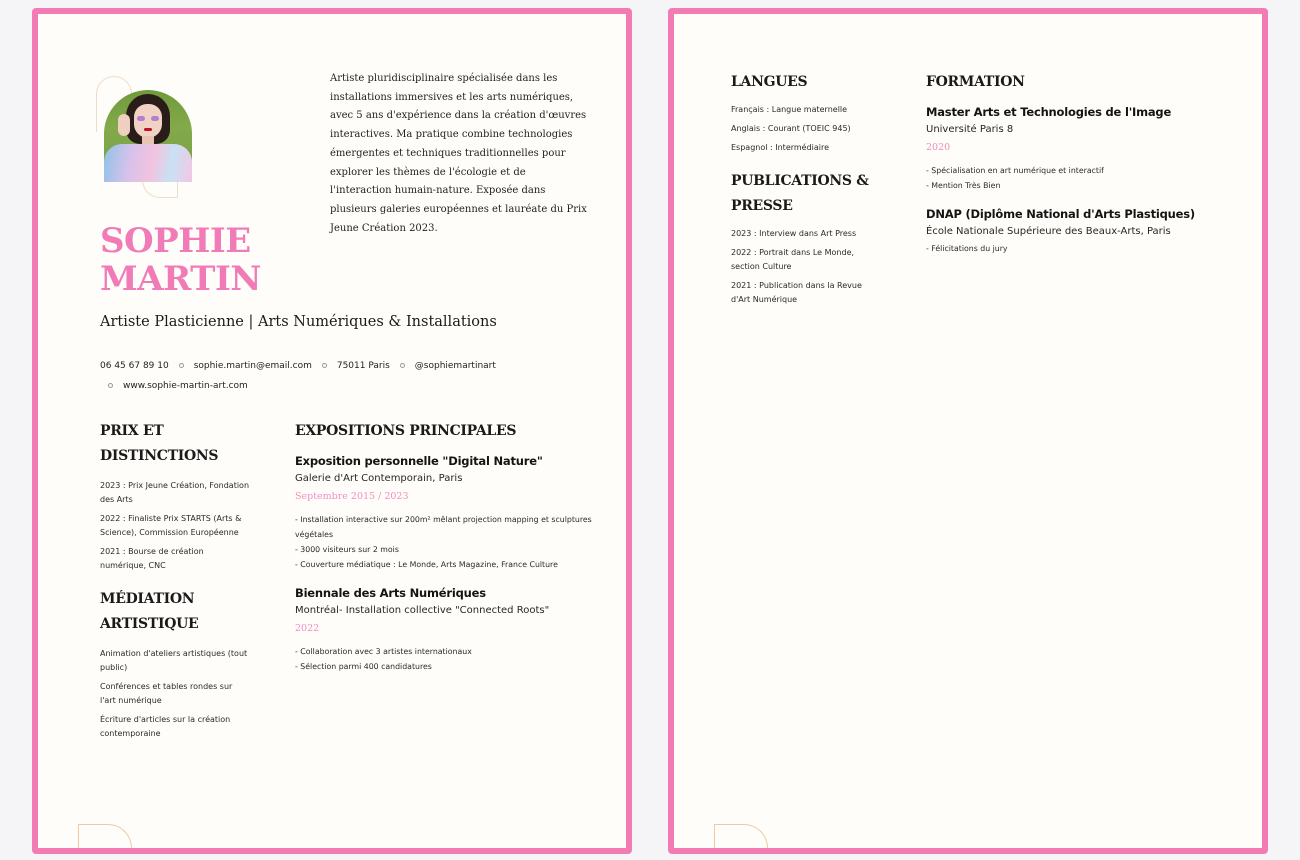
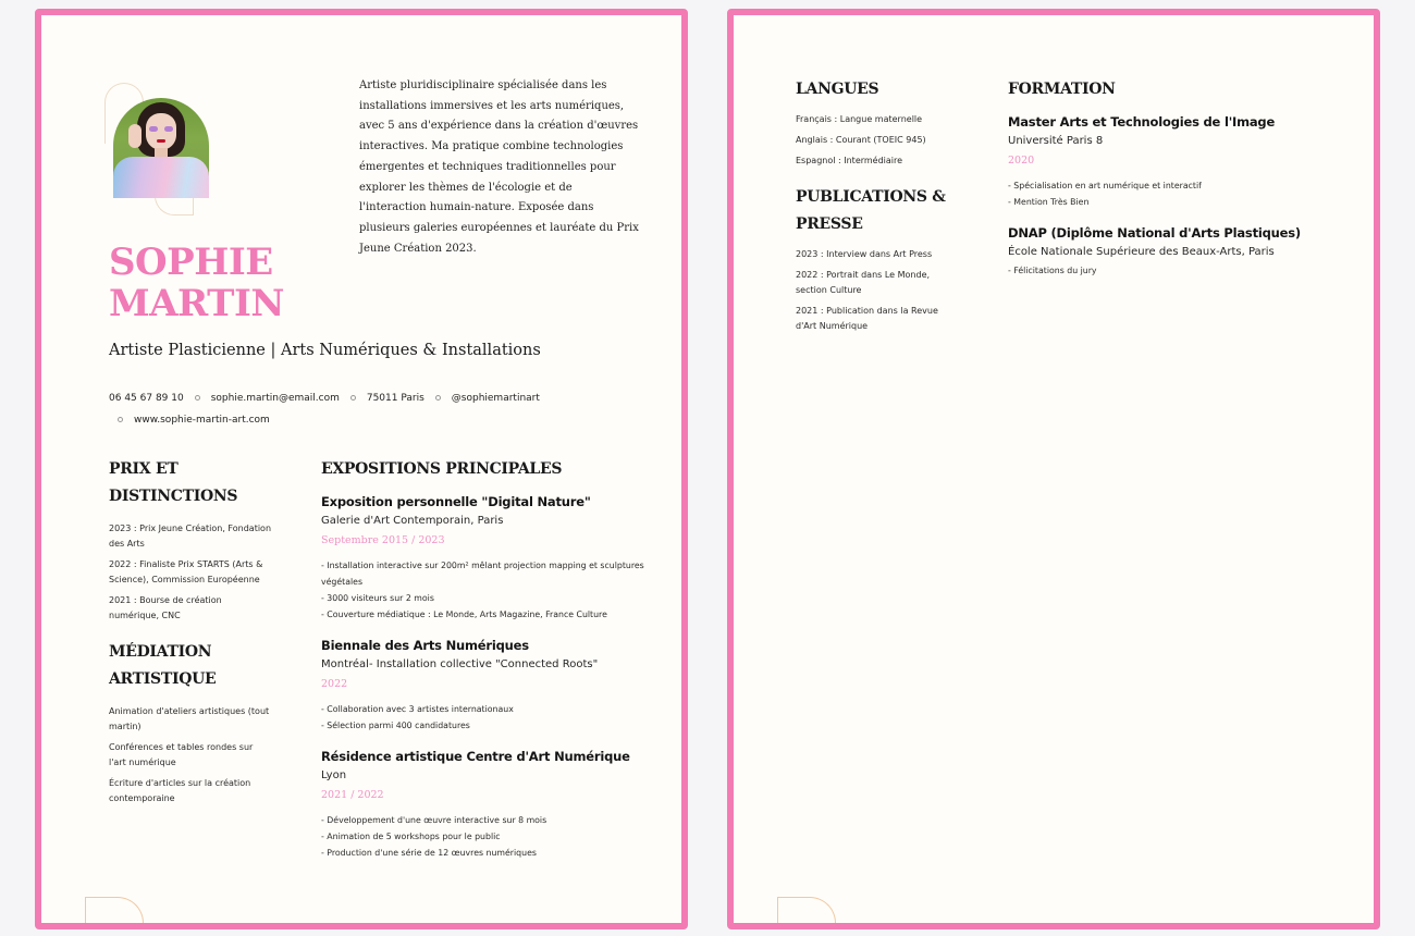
  Artiste pluridisciplinaire spécialisée dans les installations immersives et les arts numériques, avec 5 ans d'expérience dans la création d'œuvres interactives. Ma pratique combine technologies émergentes et techniques traditionnelles pour explorer les thèmes de l'écologie et de l'interaction humain-nature. Exposée dans plusieurs galeries européennes et lauréate du Prix Jeune Création 2023.
  SOPHIE
  MARTIN
  Artiste Plasticienne | Arts Numériques & Installations
  06 45 67 89 10 sophie.martin@email.com 75011 Paris @sophiemartinart
  www.sophie-martin-art.com
  PRIX ET
  DISTINCTIONS
  2023 : Prix Jeune Création, Fondation des Arts
  2022 : Finaliste Prix STARTS (Arts & Science), Commission Européenne
  2021 : Bourse de création numérique, CNC
  MÉDIATION
  ARTISTIQUE
- Animation d'ateliers artistiques (tout public)
+ Animation d'ateliers artistiques (tout martin)
  Conférences et tables rondes sur l'art numérique
  Écriture d'articles sur la création contemporaine
  EXPOSITIONS PRINCIPALES
  Exposition personnelle "Digital Nature"
  Galerie d'Art Contemporain, Paris
  Septembre 2015 / 2023
  - Installation interactive sur 200m² mêlant projection mapping et sculptures végétales
  - 3000 visiteurs sur 2 mois
  - Couverture médiatique : Le Monde, Arts Magazine, France Culture
  Biennale des Arts Numériques
  Montréal- Installation collective "Connected Roots"
  2022
  - Collaboration avec 3 artistes internationaux
  - Sélection parmi 400 candidatures
+ Résidence artistique Centre d'Art Numérique
+ Lyon
+ 2021 / 2022
+ - Développement d'une œuvre interactive sur 8 mois
+ - Animation de 5 workshops pour le public
+ - Production d'une série de 12 œuvres numériques
  LANGUES
  Français : Langue maternelle
  Anglais : Courant (TOEIC 945)
  Espagnol : Intermédiaire
  PUBLICATIONS &
  PRESSE
  2023 : Interview dans Art Press
  2022 : Portrait dans Le Monde, section Culture
  2021 : Publication dans la Revue d'Art Numérique
  FORMATION
  Master Arts et Technologies de l'Image
  Université Paris 8
  2020
  - Spécialisation en art numérique et interactif
  - Mention Très Bien
  DNAP (Diplôme National d'Arts Plastiques)
  École Nationale Supérieure des Beaux-Arts, Paris
  - Félicitations du jury
